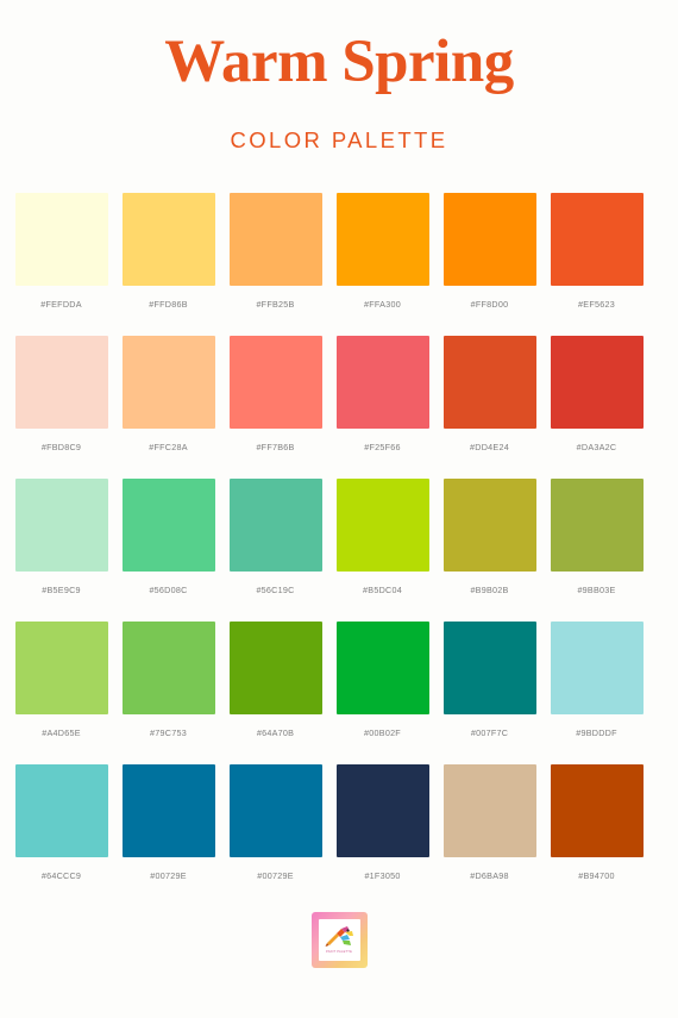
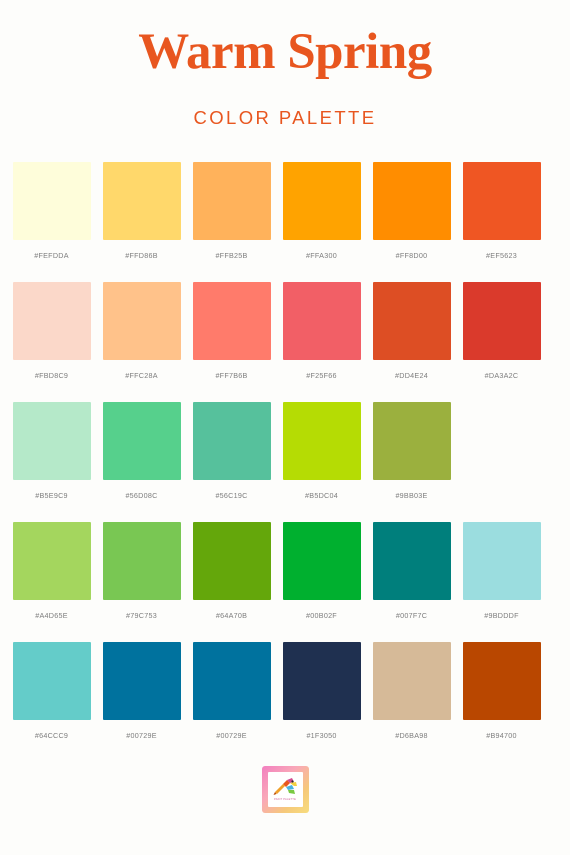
  Warm Spring
  COLOR PALETTE
  #FEFDDA
  #FFD86B
  #FFB25B
  #FFA300
  #FF8D00
  #EF5623
  #FBD8C9
  #FFC28A
  #FF7B6B
  #F25F66
  #DD4E24
  #DA3A2C
  #B5E9C9
  #56D08C
  #56C19C
  #B5DC04
- #B9B02B
  #9BB03E
  #A4D65E
  #79C753
  #64A70B
  #00B02F
  #007F7C
  #9BDDDF
  #64CCC9
  #00729E
  #00729E
  #1F3050
  #D6BA98
  #B94700
